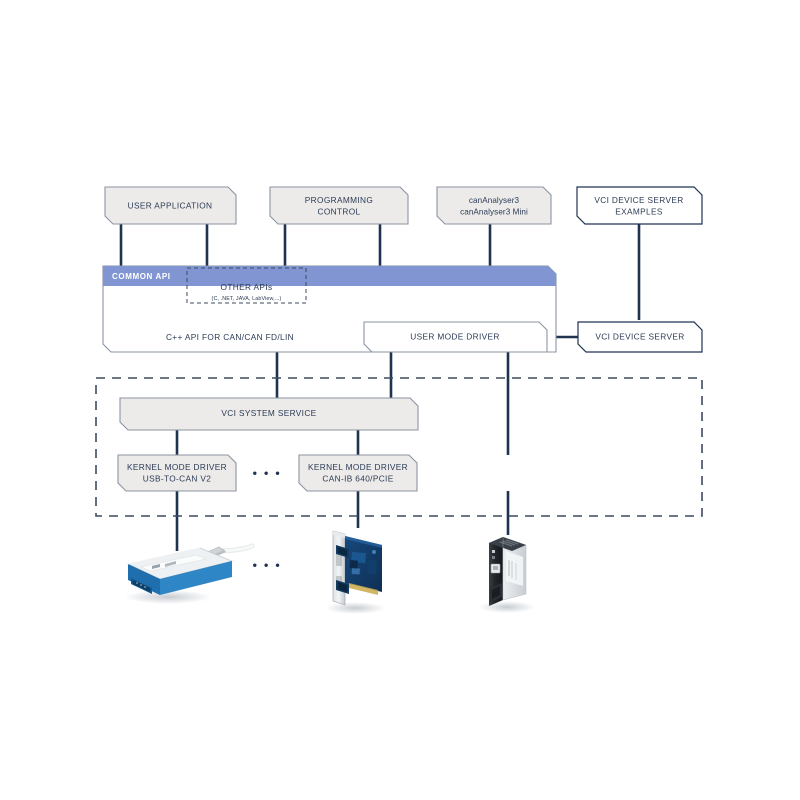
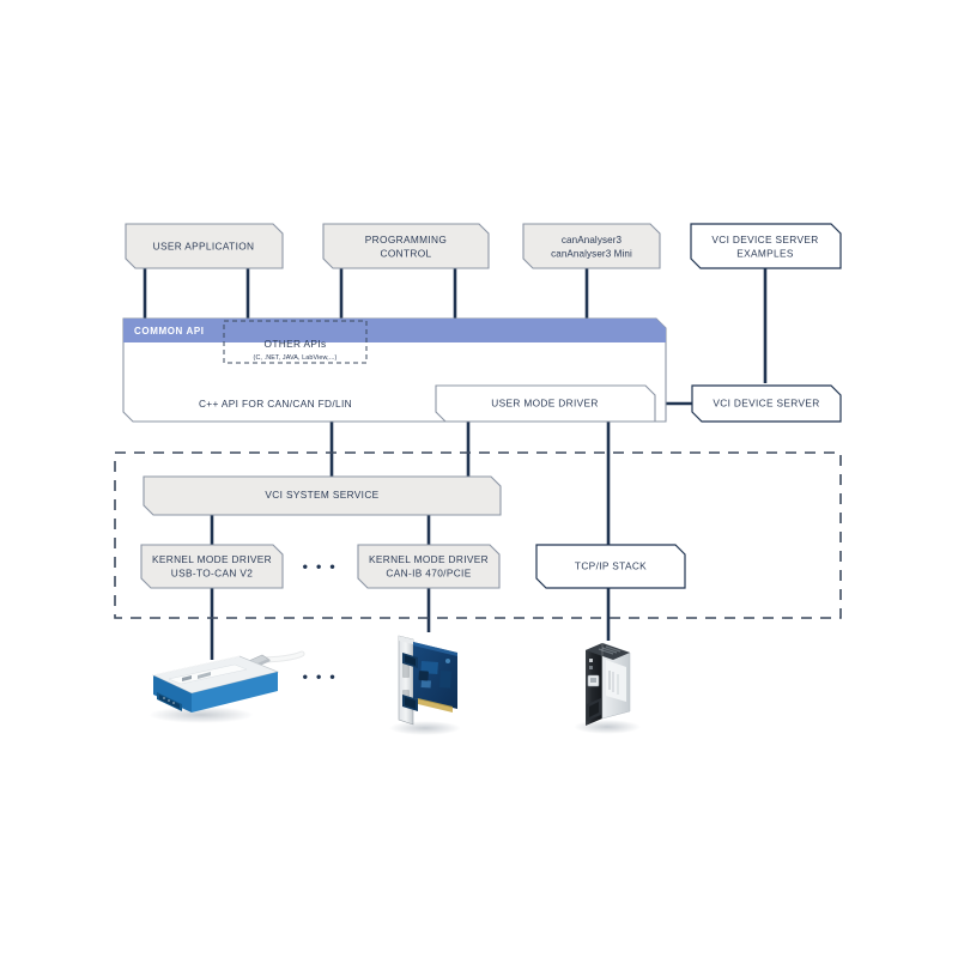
  USER APPLICATION
  PROGRAMMING
  CONTROL
  canAnalyser3
  canAnalyser3 Mini
  VCI DEVICE SERVER
  EXAMPLES
  COMMON API
  C++ API FOR CAN/CAN FD/LIN
  OTHER APIs
  USER MODE DRIVER
  VCI DEVICE SERVER
  VCI SYSTEM SERVICE
  KERNEL MODE DRIVER
  USB-TO-CAN V2
  • • •
  KERNEL MODE DRIVER
- CAN-IB 640/PCIE
+ CAN-IB 470/PCIE
+ TCP/IP STACK
  • • •
